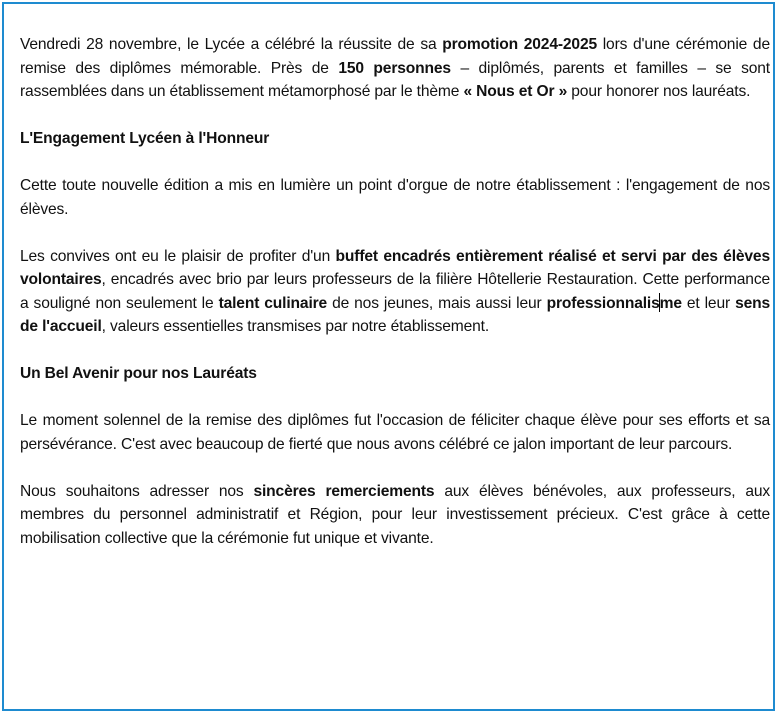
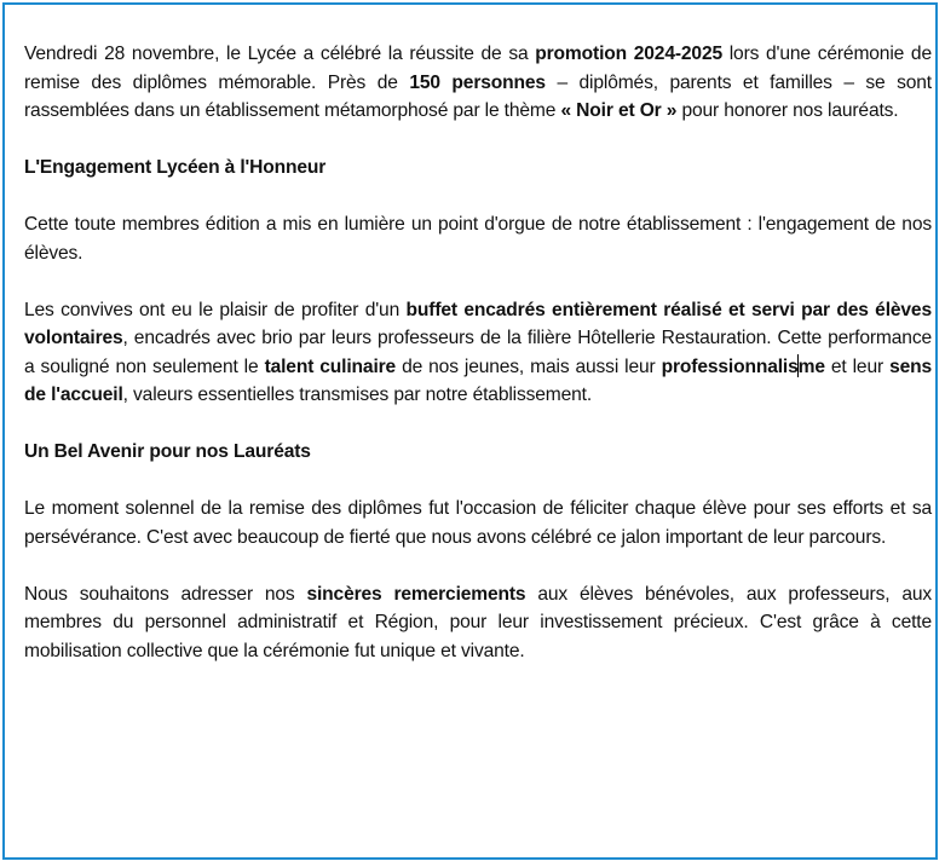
- Vendredi 28 novembre, le Lycée a célébré la réussite de sa promotion 2024-2025 lors d'une cérémonie de remise des diplômes mémorable. Près de 150 personnes – diplômés, parents et familles – se sont rassemblées dans un établissement métamorphosé par le thème « Nous et Or » pour honorer nos lauréats.
+ Vendredi 28 novembre, le Lycée a célébré la réussite de sa promotion 2024-2025 lors d'une cérémonie de remise des diplômes mémorable. Près de 150 personnes – diplômés, parents et familles – se sont rassemblées dans un établissement métamorphosé par le thème « Noir et Or » pour honorer nos lauréats.
  L'Engagement Lycéen à l'Honneur
- Cette toute nouvelle édition a mis en lumière un point d'orgue de notre établissement : l'engagement de nos élèves.
+ Cette toute membres édition a mis en lumière un point d'orgue de notre établissement : l'engagement de nos élèves.
  Les convives ont eu le plaisir de profiter d'un buffet encadrés entièrement réalisé et servi par des élèves volontaires, encadrés avec brio par leurs professeurs de la filière Hôtellerie Restauration. Cette performance a souligné non seulement le talent culinaire de nos jeunes, mais aussi leur professionnalisme et leur sens de l'accueil, valeurs essentielles transmises par notre établissement.
  Un Bel Avenir pour nos Lauréats
  Le moment solennel de la remise des diplômes fut l'occasion de féliciter chaque élève pour ses efforts et sa persévérance. C'est avec beaucoup de fierté que nous avons célébré ce jalon important de leur parcours.
  Nous souhaitons adresser nos sincères remerciements aux élèves bénévoles, aux professeurs, aux membres du personnel administratif et Région, pour leur investissement précieux. C'est grâce à cette mobilisation collective que la cérémonie fut unique et vivante.
